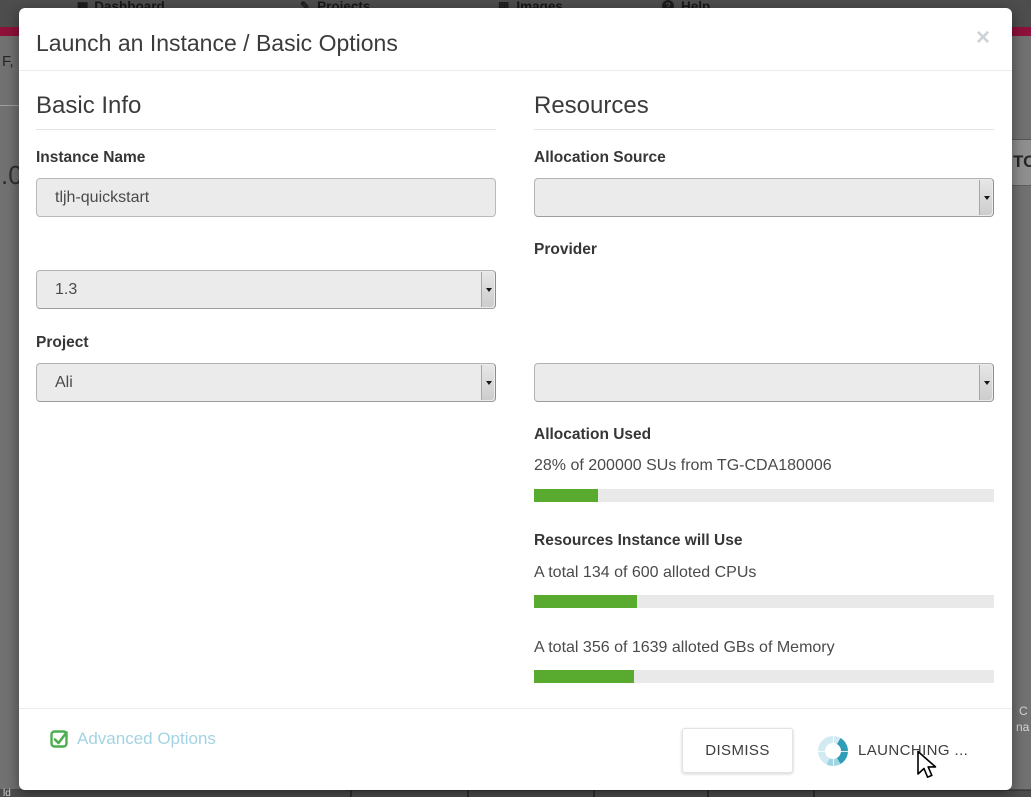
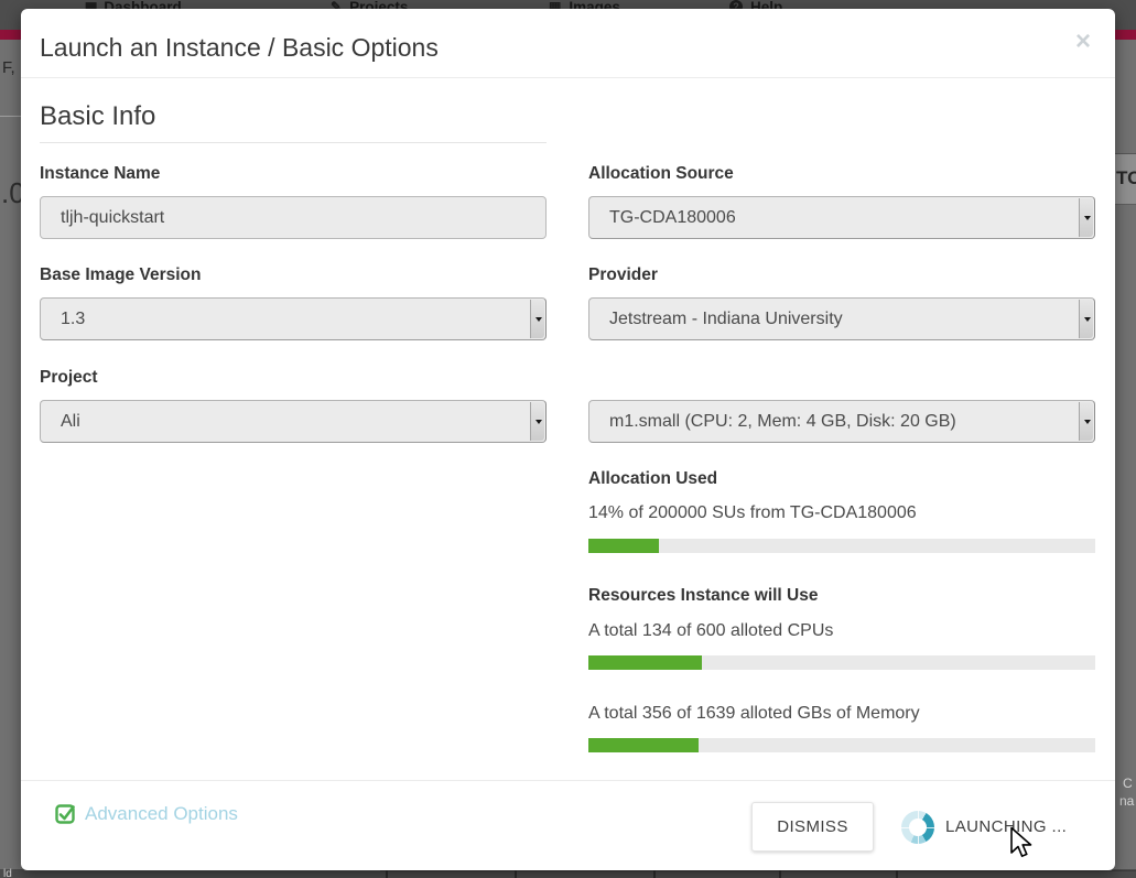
  ▆
  Dashboard
  ✎
  Projects
  ▦
  Images
  ?
  Help
  F,
  .0
  TO
  C
  na
  ld
  Launch an Instance / Basic Options
  ×
  Basic Info
  Instance Name
  tljh-quickstart
+ Base Image Version
  1.3
  Project
  Ali
- Resources
  Allocation Source
+ TG-CDA180006
  Provider
+ Jetstream - Indiana University
+ m1.small (CPU: 2, Mem: 4 GB, Disk: 20 GB)
  Allocation Used
- 28% of 200000 SUs from TG-CDA180006
+ 14% of 200000 SUs from TG-CDA180006
  Resources Instance will Use
  A total 134 of 600 alloted CPUs
  A total 356 of 1639 alloted GBs of Memory
  Advanced Options
  DISMISS
  LAUNCHING ...
